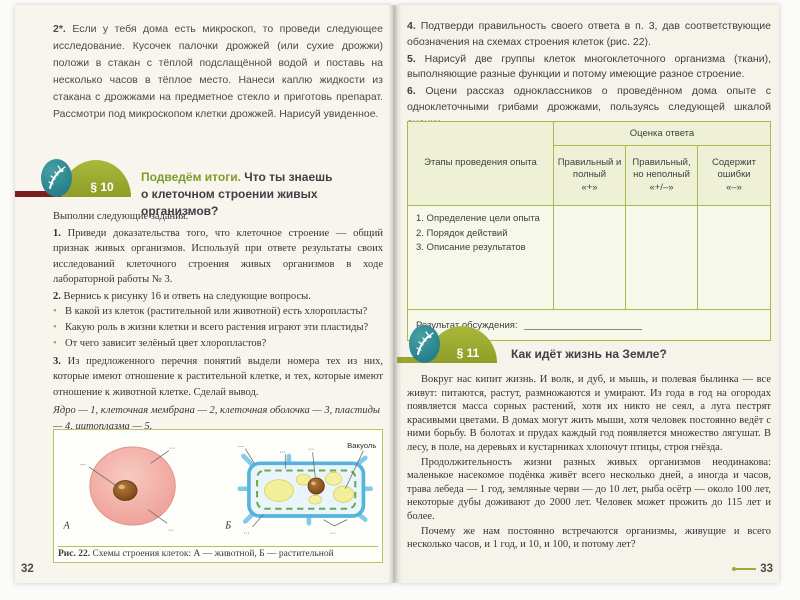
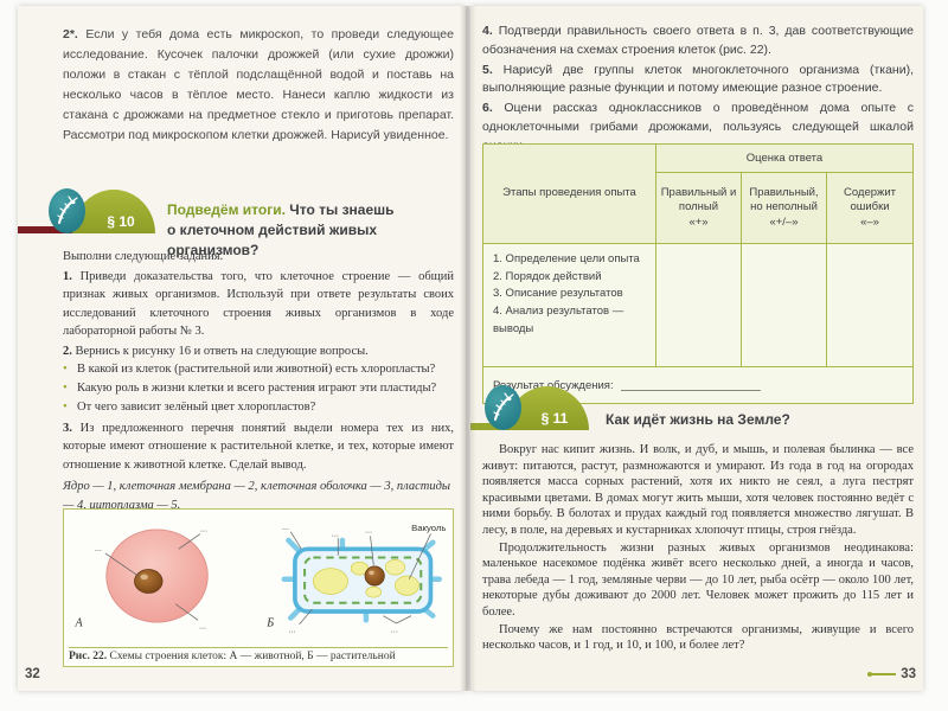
  2*. Если у тебя дома есть микроскоп, то проведи следующее исследование. Кусочек палочки дрожжей (или сухие дрожжи) положи в стакан с тёплой подслащённой водой и поставь на несколько часов в тёплое место. Нанеси каплю жидкости из стакана с дрожжами на предметное стекло и приготовь препарат. Рассмотри под микроскопом клетки дрожжей. Нарисуй увиденное.
  § 10
  Подведём итоги. Что ты знаешь
- о клеточном строении живых организмов?
+ о клеточном действий живых организмов?
  Выполни следующие задания.
  1. Приведи доказательства того, что клеточное строение — общий признак живых организмов. Используй при ответе результаты своих исследований клеточного строения живых организмов в ходе лабораторной работы № 3.
  2. Вернись к рисунку 16 и ответь на следующие вопросы.
  •
  В какой из клеток (растительной или животной) есть хлоропласты?
  •
  Какую роль в жизни клетки и всего растения играют эти пластиды?
  •
  От чего зависит зелёный цвет хлоропластов?
  3. Из предложенного перечня понятий выдели номера тех из них, которые имеют отношение к растительной клетке, и тех, которые имеют отношение к животной клетке. Сделай вывод.
  Ядро — 1, клеточная мембрана — 2, клеточная оболочка — 3, пластиды — 4, цитоплазма — 5.
  ...
  ...
  ...
  А
  ...
  ...
  ...
  Вакуоль
  ...
  ...
  Б
  Рис. 22. Схемы строения клеток: А — животной, Б — растительной
  32
  4. Подтверди правильность своего ответа в п. 3, дав соответствующие обозначения на схемах строения клеток (рис. 22).
  5. Нарисуй две группы клеток многоклеточного организма (ткани), выполняющие разные функции и потому имеющие разное строение.
  6. Оцени рассказ одноклассников о проведённом дома опыте с одноклеточными грибами дрожжами, пользуясь следующей шкалой
  Этапы проведения опыта
  Оценка ответа
  Правильный и полный
  «+»
  Правильный, но неполный
  «+/–»
  Содержит ошибки
  «–»
  1. Определение цели опыта
  2. Порядок действий
  3. Описание результатов
+ 4. Анализ результатов — выводы
  ультат обсуждения:
  § 11
  Как идёт жизнь на Земле?
  Вокруг нас кипит жизнь. И волк, и дуб, и мышь, и полевая былинка — все живут: питаются, растут, размножаются и умирают. Из года в год на огородах появляется масса сорных растений, хотя их никто не сеял, а луга пестрят красивыми цветами. В домах могут жить мыши, хотя человек постоянно ведёт с ними борьбу. В болотах и прудах каждый год появляется множество лягушат. В лесу, в поле, на деревьях и кустарниках хлопочут птицы, строя гнёзда.
  Продолжительность жизни разных живых организмов неодинакова: маленькое насекомое подёнка живёт всего несколько дней, а иногда и часов, трава лебеда — 1 год, земляные черви — до 10 лет, рыба осётр — около 100 лет, некоторые дубы доживают до 2000 лет. Человек может прожить до 115 лет и более.
- Почему же нам постоянно встречаются организмы, живущие и всего несколько часов, и 1 год, и 10, и 100, и потому лет?
+ Почему же нам постоянно встречаются организмы, живущие и всего несколько часов, и 1 год, и 10, и 100, и более лет?
  33
